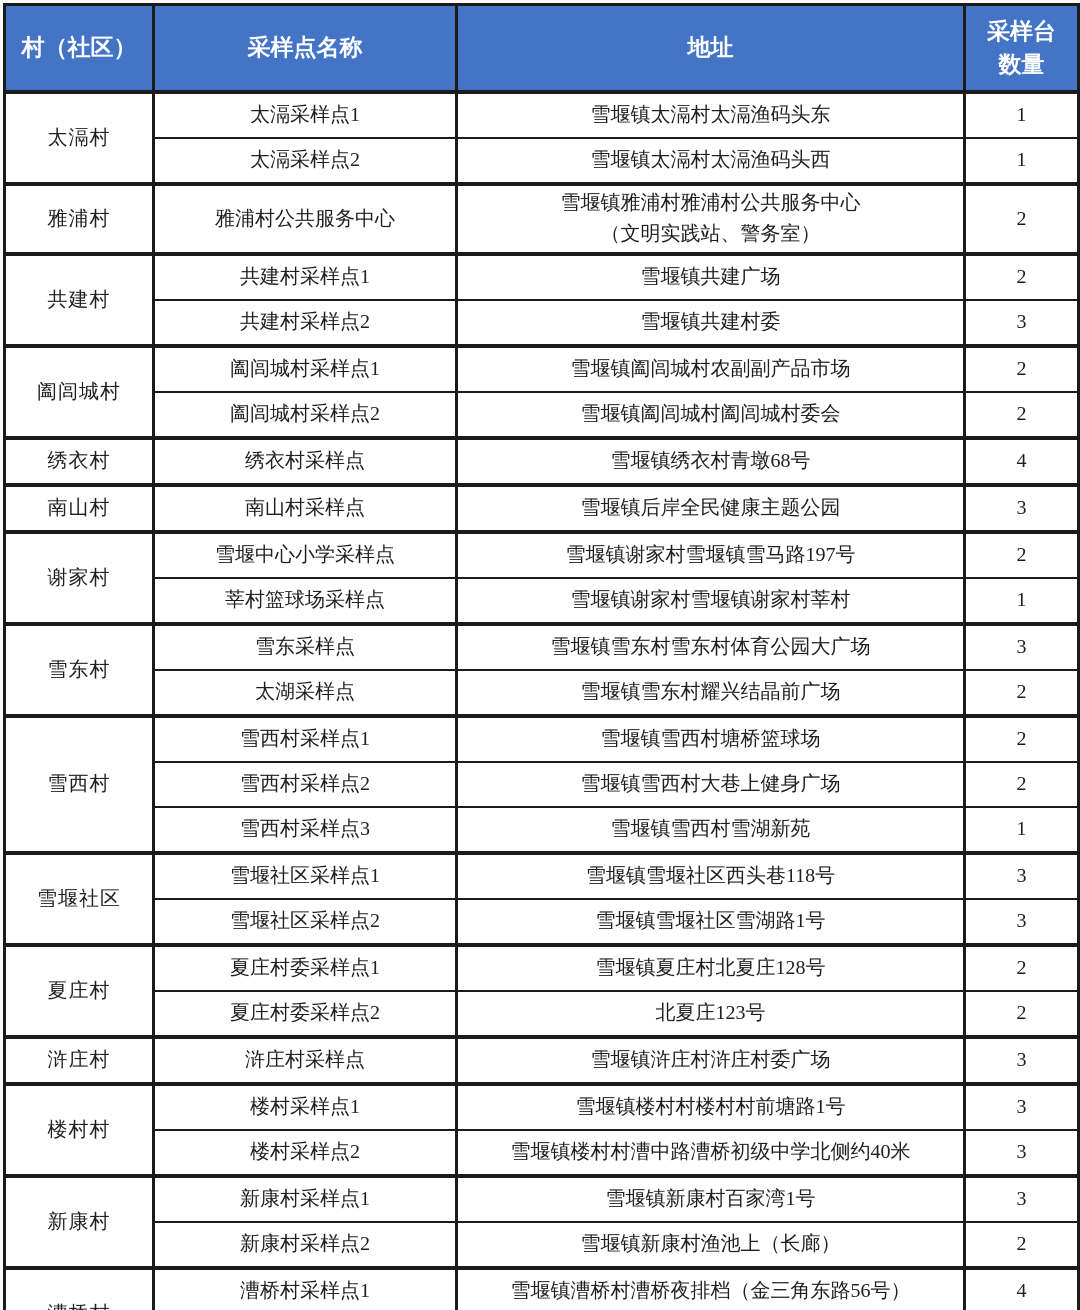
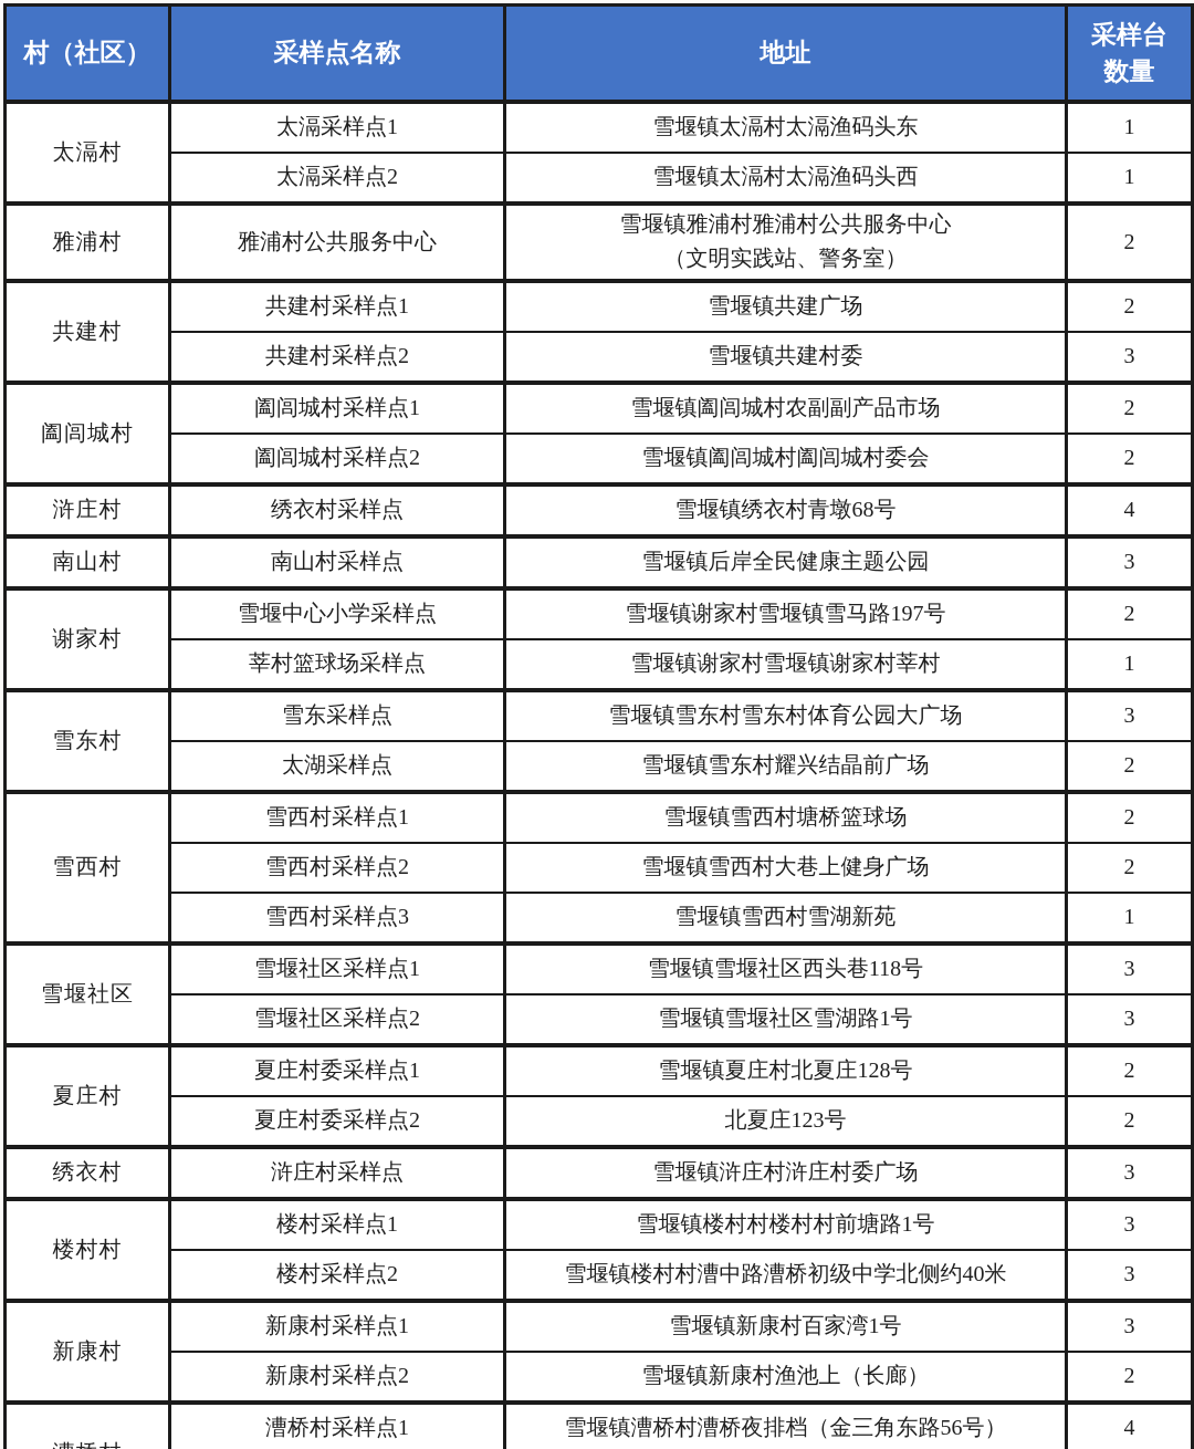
  村（社区）	采样点名称	地址	采样台 数量
  太滆村	太滆采样点1	雪堰镇太滆村太滆渔码头东	1
  太滆采样点2	雪堰镇太滆村太滆渔码头西	1
  雅浦村	雅浦村公共服务中心	雪堰镇雅浦村雅浦村公共服务中心 （文明实践站、警务室）	2
  共建村	共建村采样点1	雪堰镇共建广场	2
  共建村采样点2	雪堰镇共建村委	3
  阖闾城村	阖闾城村采样点1	雪堰镇阖闾城村农副副产品市场	2
  阖闾城村采样点2	雪堰镇阖闾城村阖闾城村委会	2
- 绣衣村	绣衣村采样点	雪堰镇绣衣村青墩68号	4
+ 浒庄村	绣衣村采样点	雪堰镇绣衣村青墩68号	4
  南山村	南山村采样点	雪堰镇后岸全民健康主题公园	3
  谢家村	雪堰中心小学采样点	雪堰镇谢家村雪堰镇雪马路197号	2
  莘村篮球场采样点	雪堰镇谢家村雪堰镇谢家村莘村	1
  雪东村	雪东采样点	雪堰镇雪东村雪东村体育公园大广场	3
  太湖采样点	雪堰镇雪东村耀兴结晶前广场	2
  雪西村	雪西村采样点1	雪堰镇雪西村塘桥篮球场	2
  雪西村采样点2	雪堰镇雪西村大巷上健身广场	2
  雪西村采样点3	雪堰镇雪西村雪湖新苑	1
  雪堰社区	雪堰社区采样点1	雪堰镇雪堰社区西头巷118号	3
  雪堰社区采样点2	雪堰镇雪堰社区雪湖路1号	3
  夏庄村	夏庄村委采样点1	雪堰镇夏庄村北夏庄128号	2
  夏庄村委采样点2	北夏庄123号	2
- 浒庄村	浒庄村采样点	雪堰镇浒庄村浒庄村委广场	3
+ 绣衣村	浒庄村采样点	雪堰镇浒庄村浒庄村委广场	3
  楼村村	楼村采样点1	雪堰镇楼村村楼村村前塘路1号	3
  楼村采样点2	雪堰镇楼村村漕中路漕桥初级中学北侧约40米	3
  新康村	新康村采样点1	雪堰镇新康村百家湾1号	3
  新康村采样点2	雪堰镇新康村渔池上（长廊）	2
  	漕桥村采样点1	雪堰镇漕桥村漕桥夜排档（金三角东路56号）	4
